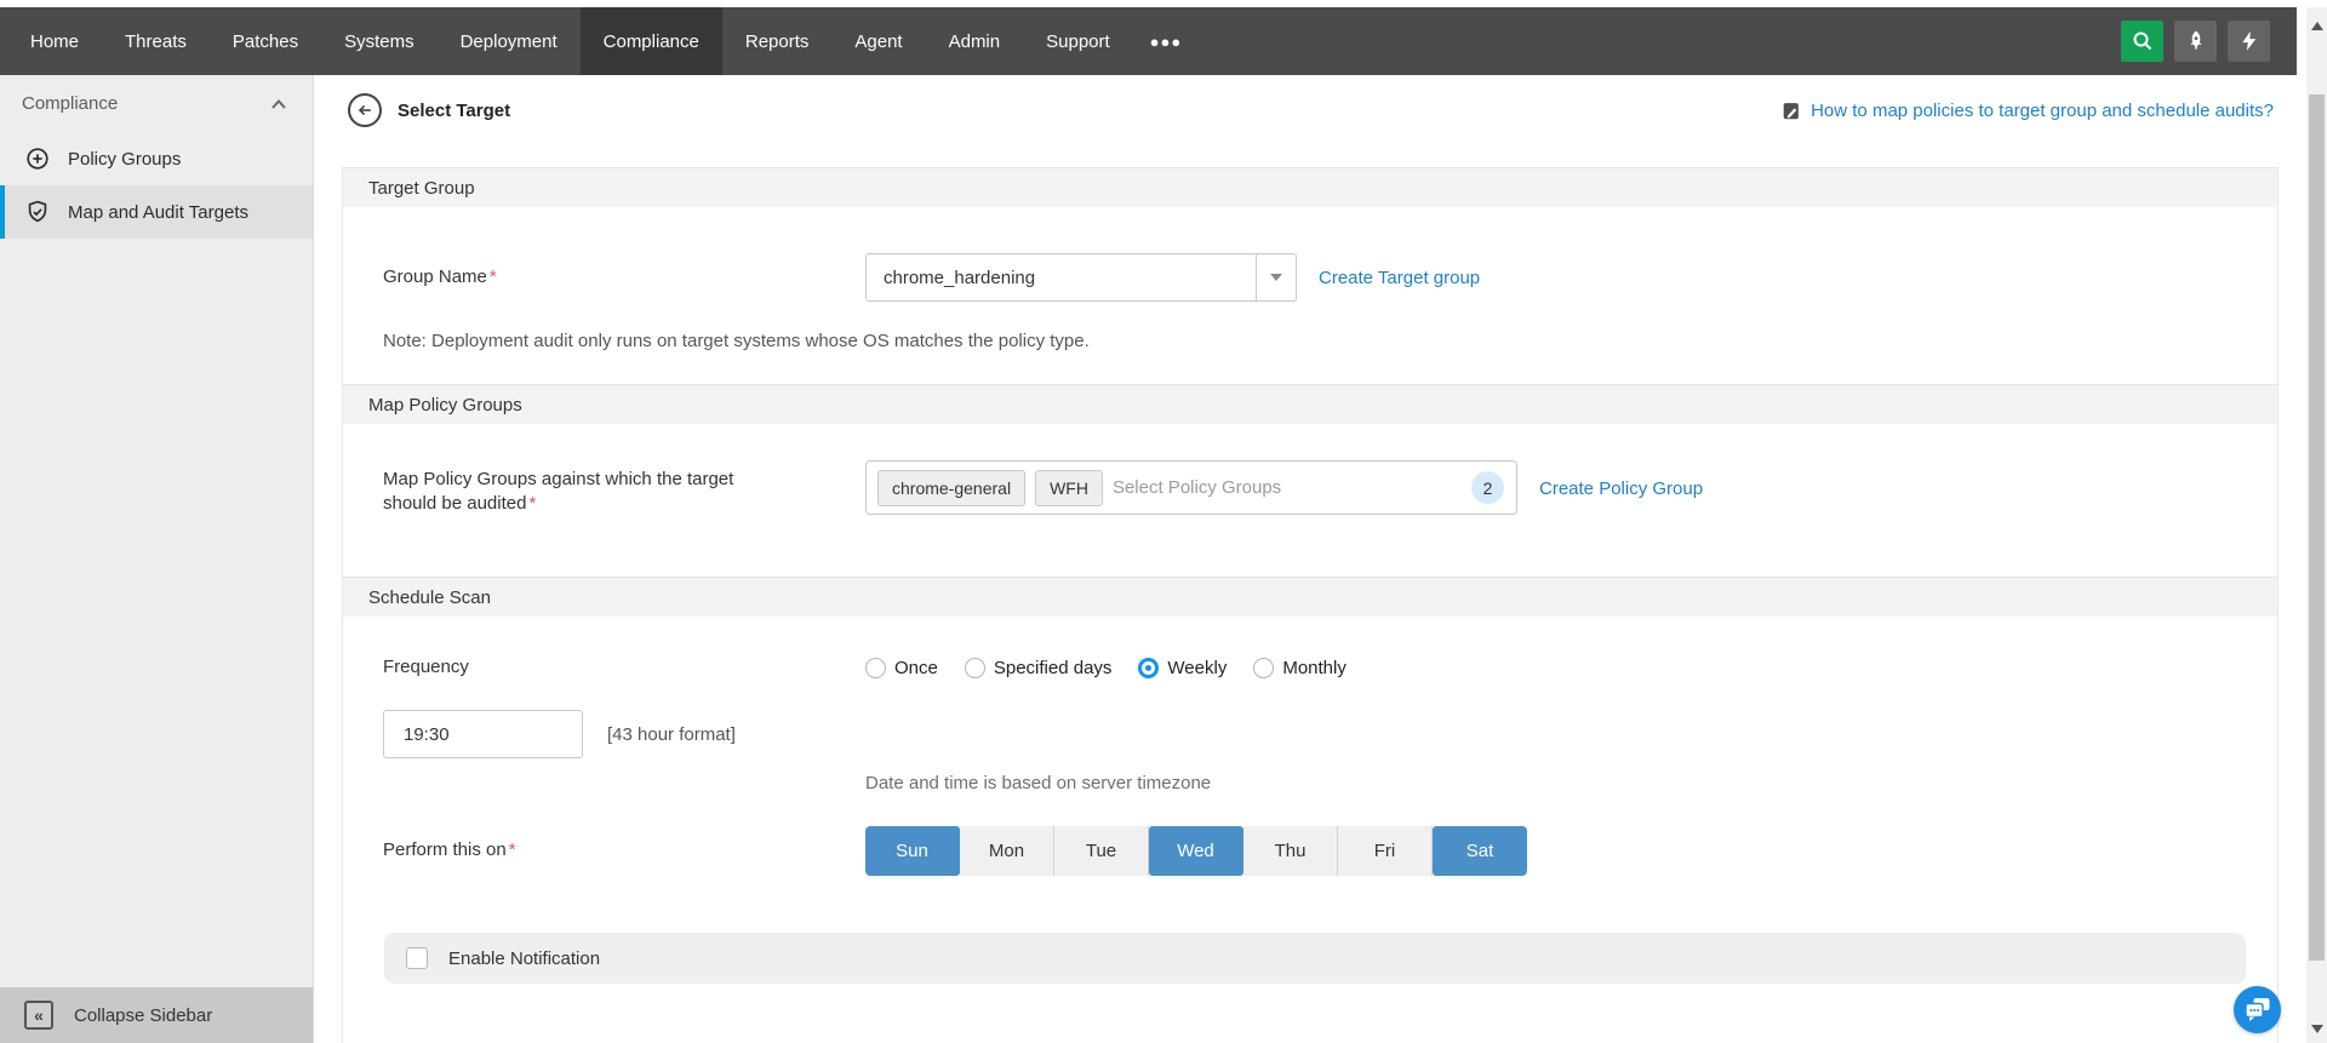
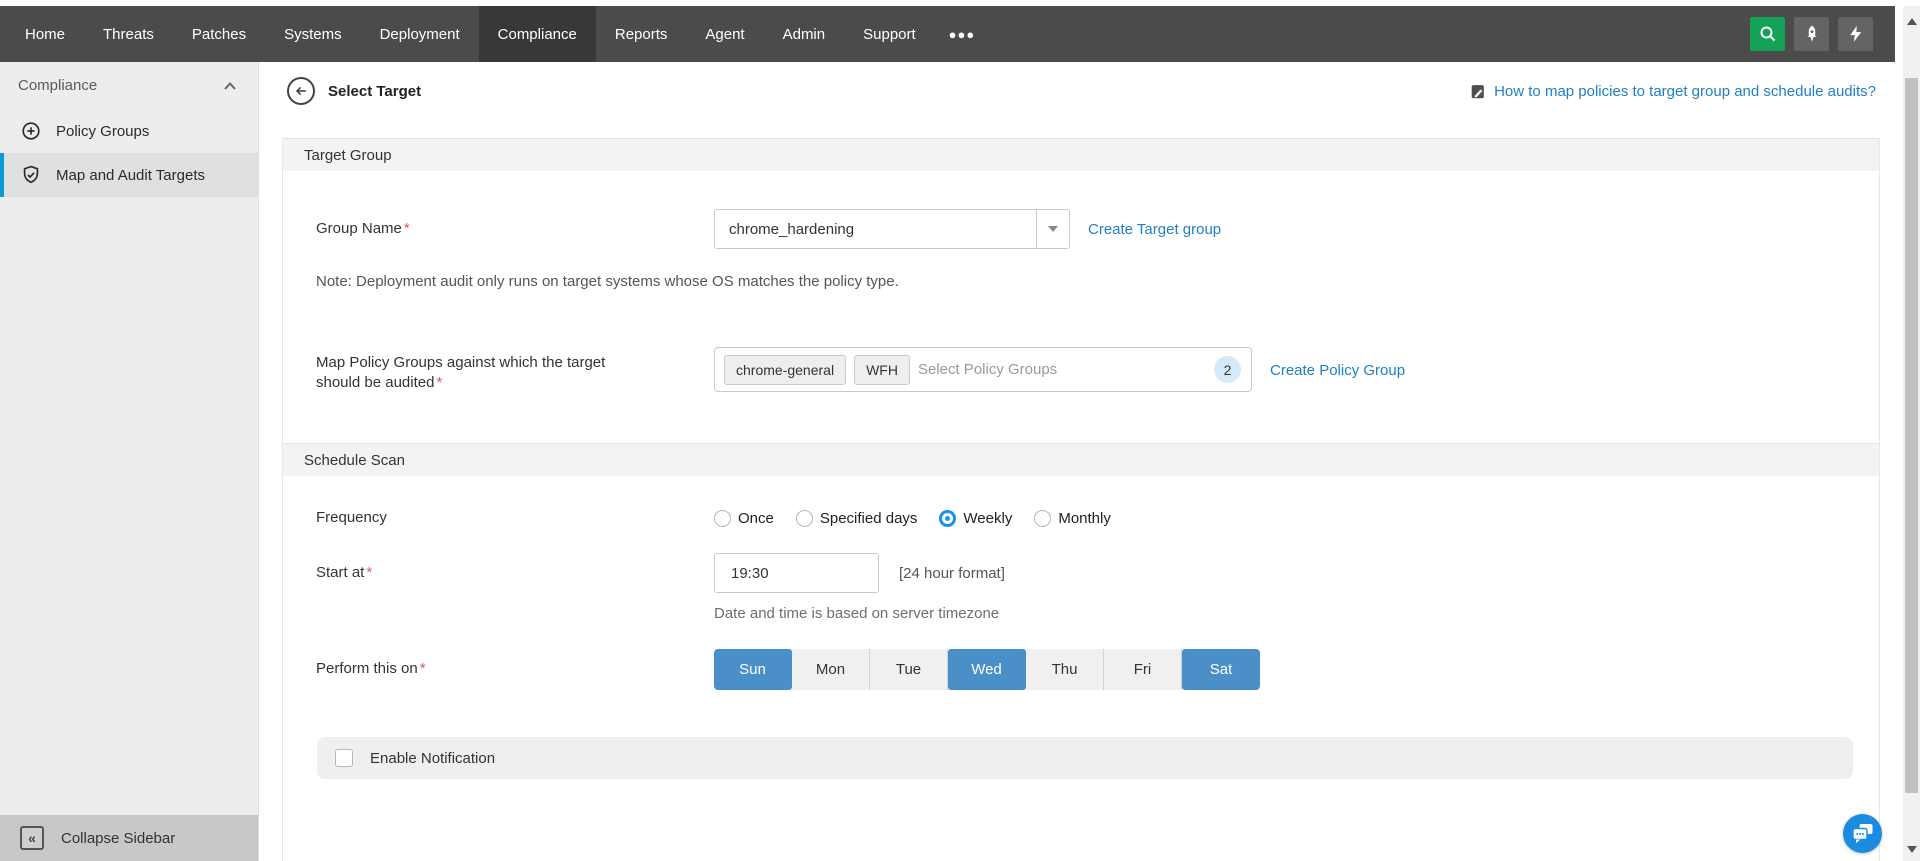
  Home
  Threats
  Patches
  Systems
  Deployment
  Compliance
  Reports
  Agent
  Admin
  Support
  ●●●
  Compliance
  Policy Groups
  Map and Audit Targets
  «
  Collapse Sidebar
  Select Target
  How to map policies to target group and schedule audits?
  Target Group
  Group Name*
  chrome_hardening
  Create Target group
  Note: Deployment audit only runs on target systems whose OS matches the policy type.
- Map Policy Groups
  Map Policy Groups against which the target should be audited*
  chrome-general
  WFH
  Select Policy Groups
  2
  Create Policy Group
  Schedule Scan
  Frequency
  Once
  Specified days
  Weekly
  Monthly
+ Start at*
  19:30
- [43 hour format]
+ [24 hour format]
  Date and time is based on server timezone
  Perform this on*
  Sun
  Mon
  Tue
  Wed
  Thu
  Fri
  Sat
  Enable Notification
